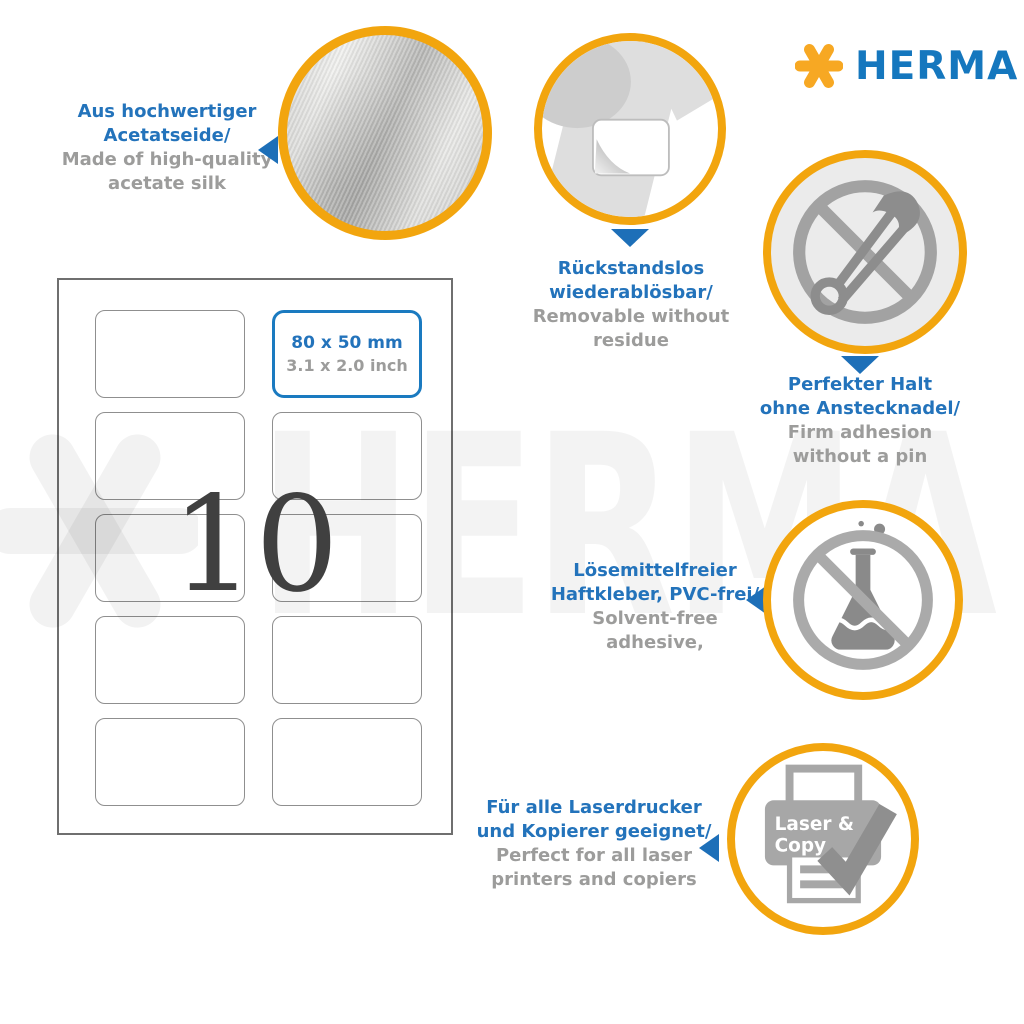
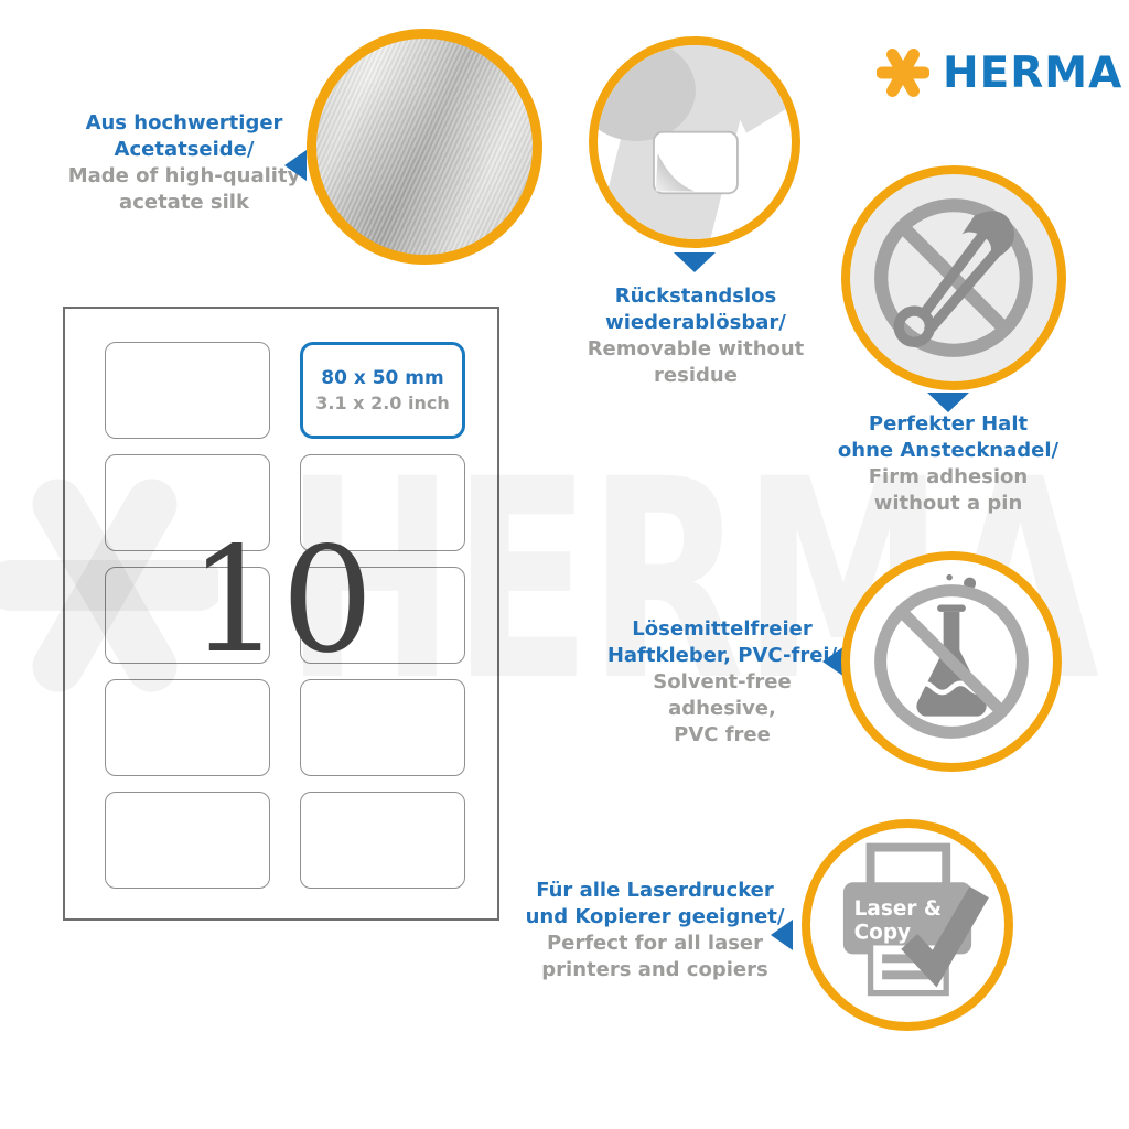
  HERM
  80 x 50 mm
  3.1 x 2.0 inch
  10
  HERMA
  Aus hochwertiger
  Acetatseide/
  Made of high-quality
  acetate silk
  Rückstandslos
  wiederablösbar/
  Removable without
  residue
  Perfekter Halt
  ohne Anstecknadel/
  Firm adhesion
  without a pin
  Lösemittelfreier
  Haftkleber, PVC-frei/
  Solvent-free adhesive,
+ PVC free
  Für alle Laserdrucker
  und Kopierer geeignet/
  Perfect for all laser
  printers and copiers
  Laser &
  Copy
